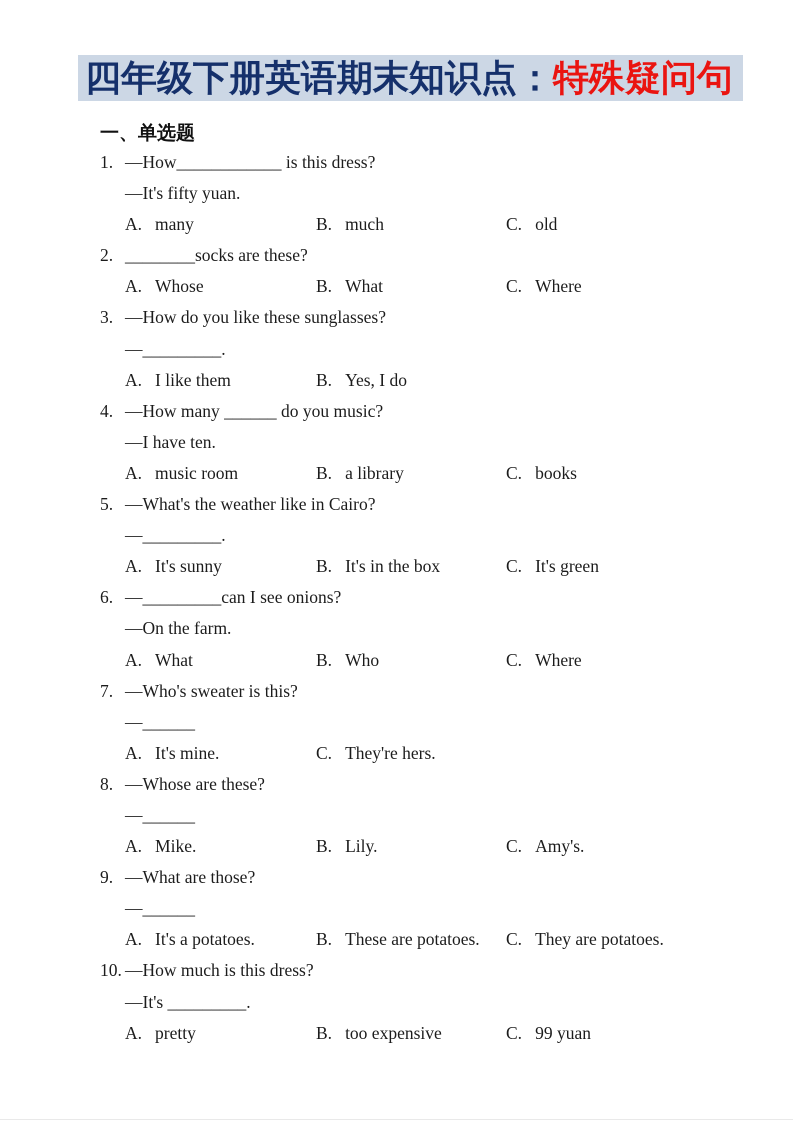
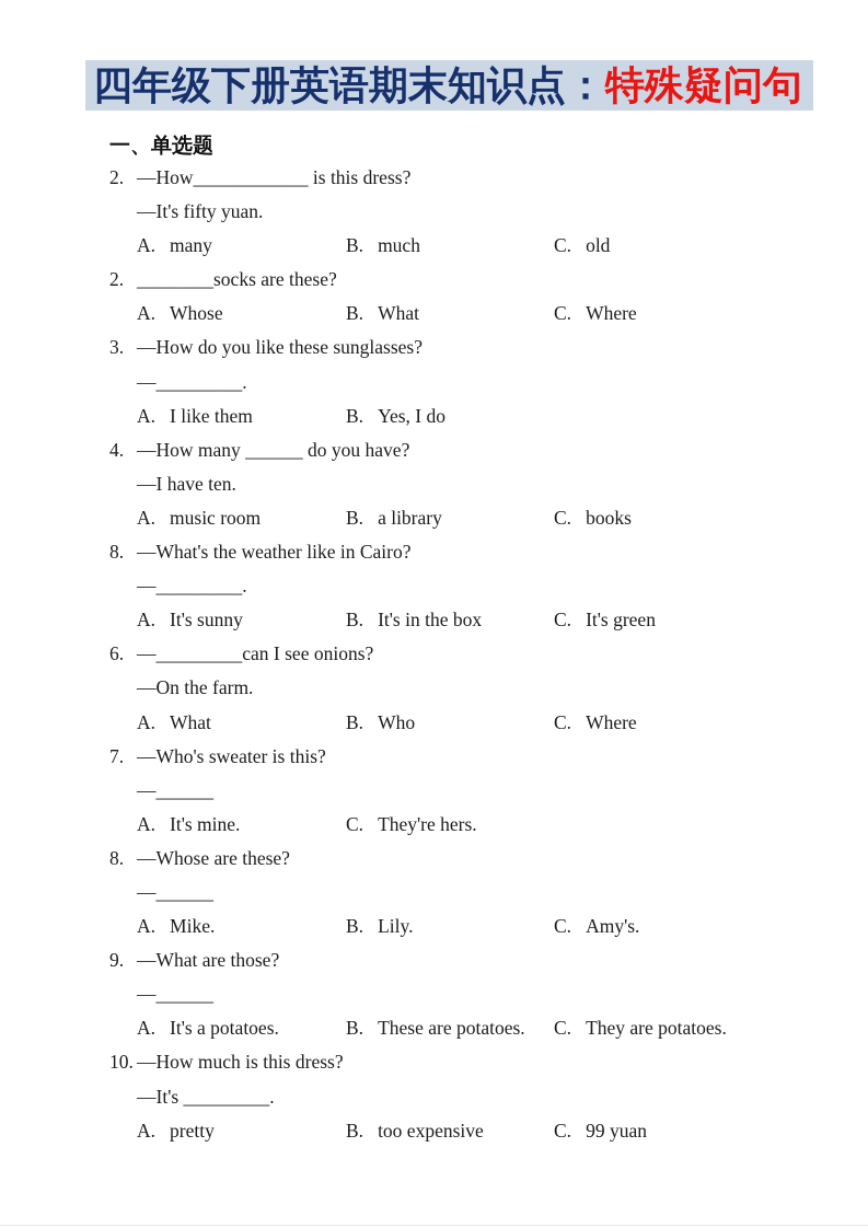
  四年级下册英语期末知识点：特殊疑问句
  一、单选题
- 1. —How____________ is this dress?
+ 2. —How____________ is this dress?
  —It's fifty yuan.
  A. many
  B. much
  C. old
  2. ________socks are these?
  A. Whose
  B. What
  C. Where
  3. —How do you like these sunglasses?
  —_________.
  A. I like them
  B. Yes, I do
- 4. —How many ______ do you music?
+ 4. —How many ______ do you have?
  —I have ten.
  A. music room
  B. a library
  C. books
- 5. —What's the weather like in Cairo?
+ 8. —What's the weather like in Cairo?
  —_________.
  A. It's sunny
  B. It's in the box
  C. It's green
  6. —_________can I see onions?
  —On the farm.
  A. What
  B. Who
  C. Where
  7. —Who's sweater is this?
  —______
  A. It's mine.
  C. They're hers.
  8. —Whose are these?
  —______
  A. Mike.
  B. Lily.
  C. Amy's.
  9. —What are those?
  —______
  A. It's a potatoes.
  B. These are potatoes.
  C. They are potatoes.
  10. —How much is this dress?
  —It's _________.
  A. pretty
  B. too expensive
  C. 99 yuan
